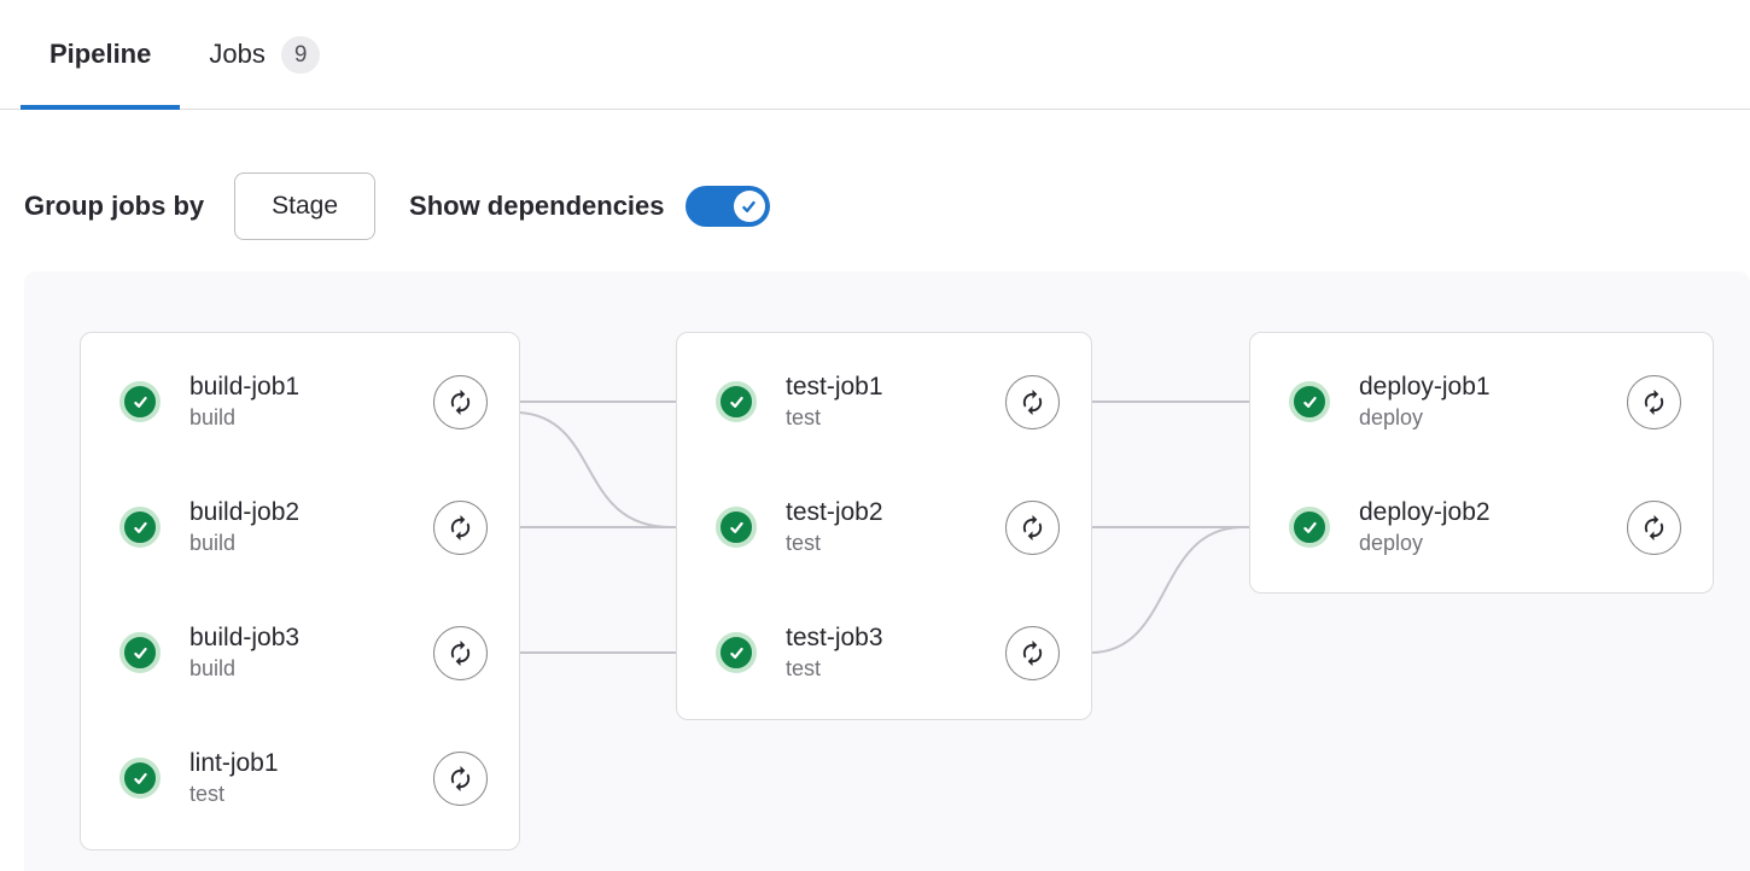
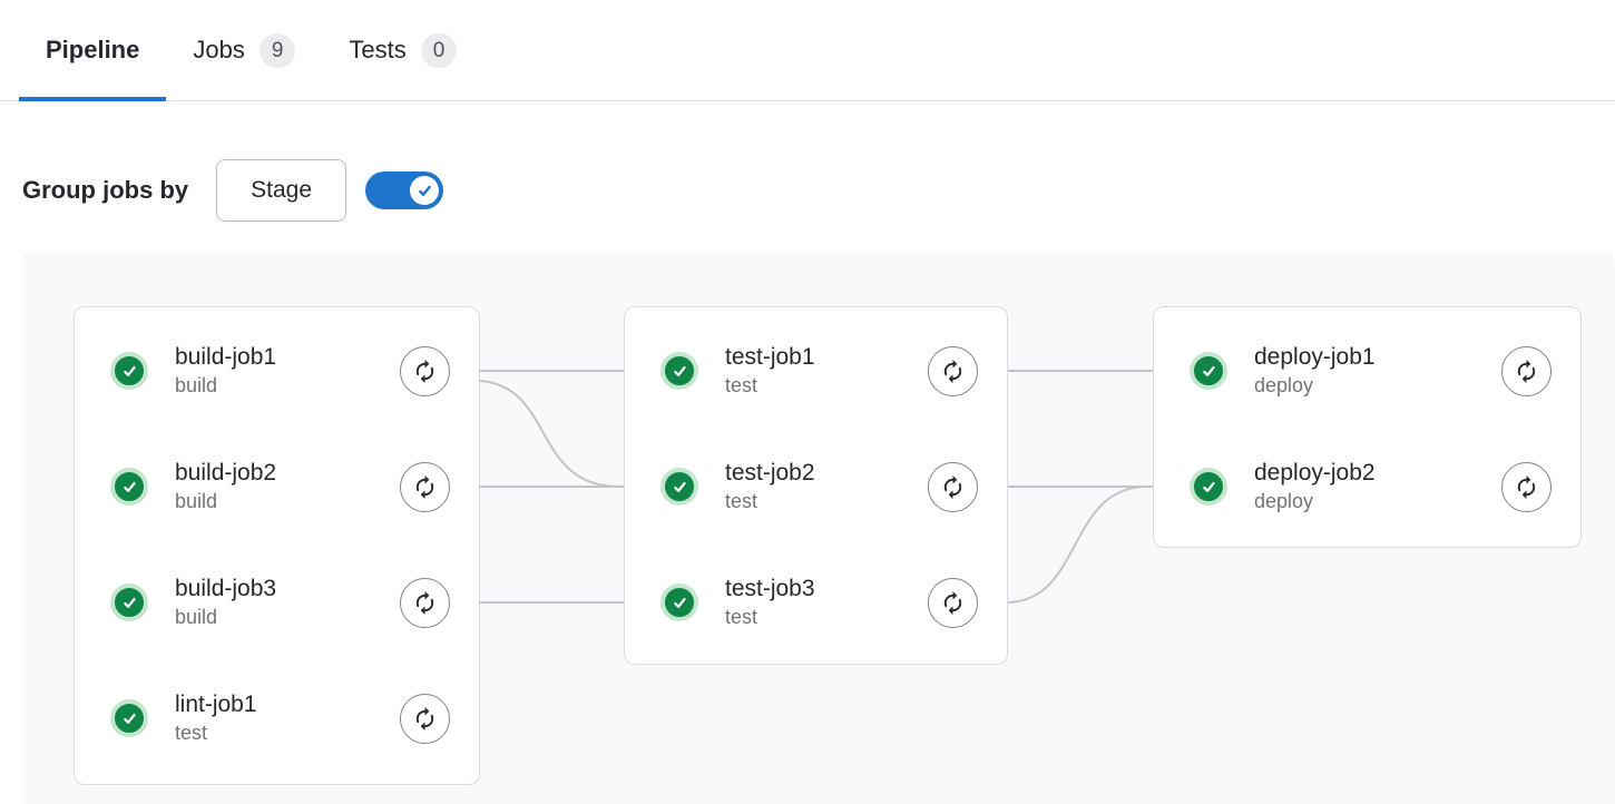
  Pipeline
  Jobs
  9
+ Tests
+ 0
  Group jobs by
  Stage
- Show dependencies
  build-job1
  build
  build-job2
  build
  build-job3
  build
  lint-job1
  test
  test-job1
  test
  test-job2
  test
  test-job3
  test
  deploy-job1
  deploy
  deploy-job2
  deploy
